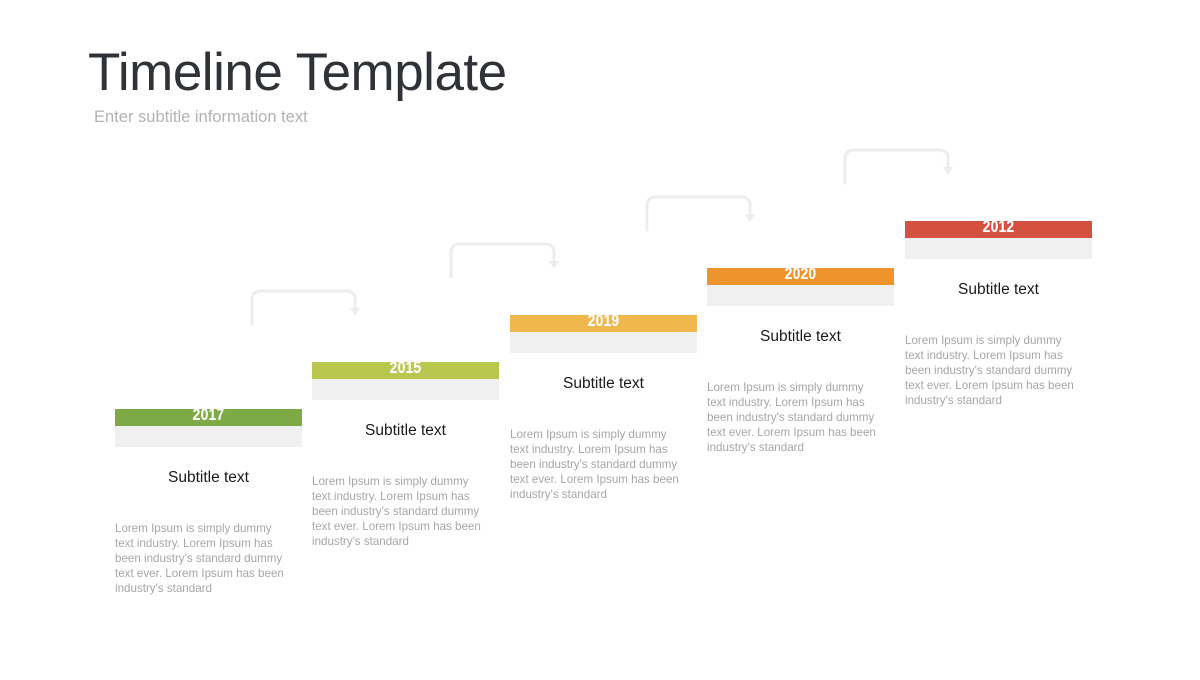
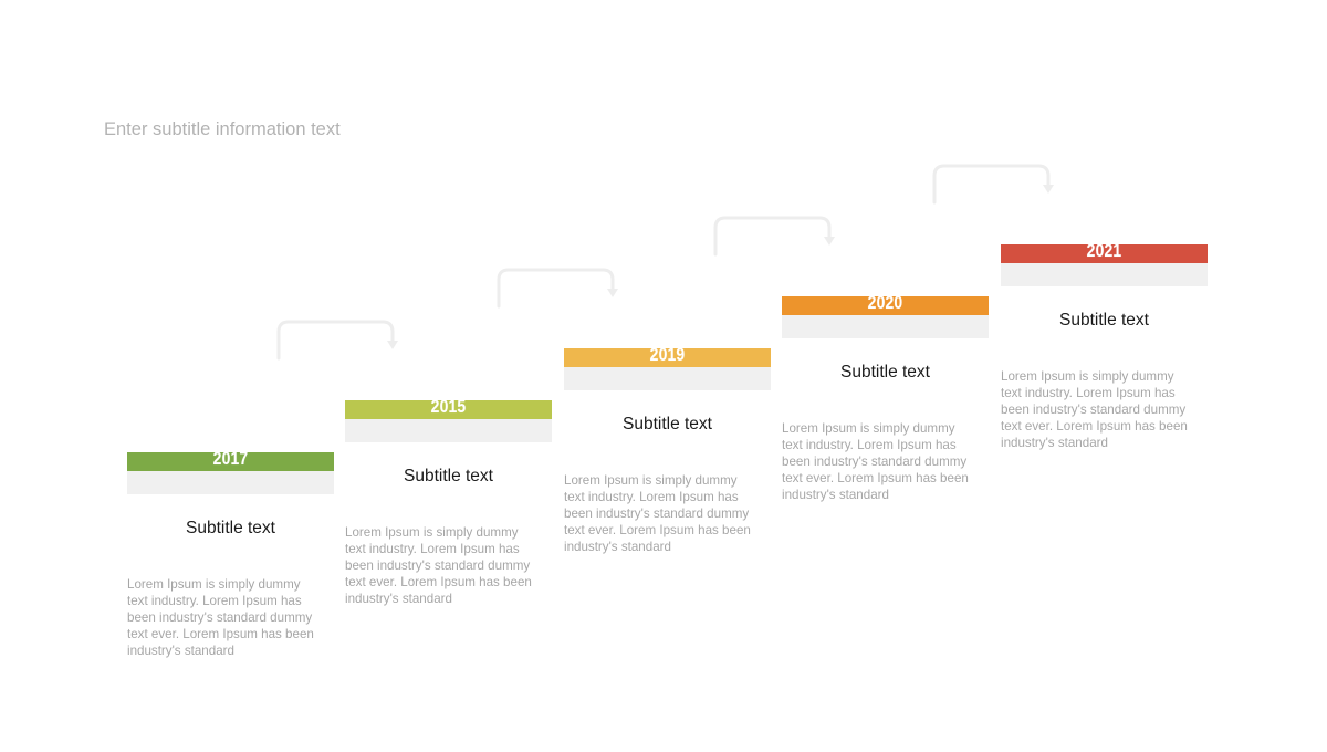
- Timeline Template
  Enter subtitle information text
  2017
  Subtitle text
  Lorem Ipsum is simply dummy text industry. Lorem Ipsum has been industry's standard dummy text ever. Lorem Ipsum has been industry's standard
  2015
  Subtitle text
  Lorem Ipsum is simply dummy text industry. Lorem Ipsum has been industry's standard dummy text ever. Lorem Ipsum has been industry's standard
  2019
  Subtitle text
  Lorem Ipsum is simply dummy text industry. Lorem Ipsum has been industry's standard dummy text ever. Lorem Ipsum has been industry's standard
  2020
  Subtitle text
  Lorem Ipsum is simply dummy text industry. Lorem Ipsum has been industry's standard dummy text ever. Lorem Ipsum has been industry's standard
- 2012
+ 2021
  Subtitle text
  Lorem Ipsum is simply dummy text industry. Lorem Ipsum has been industry's standard dummy text ever. Lorem Ipsum has been industry's standard
